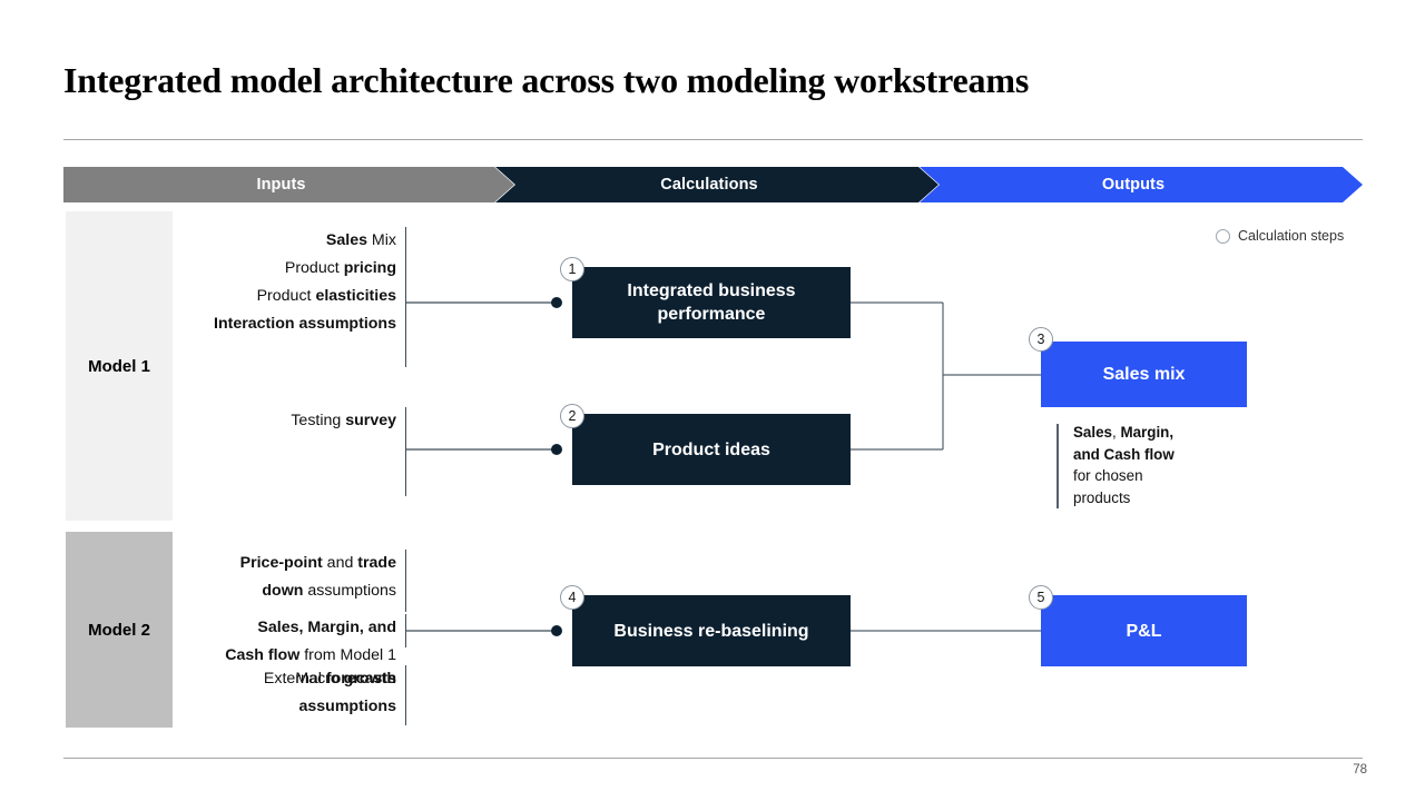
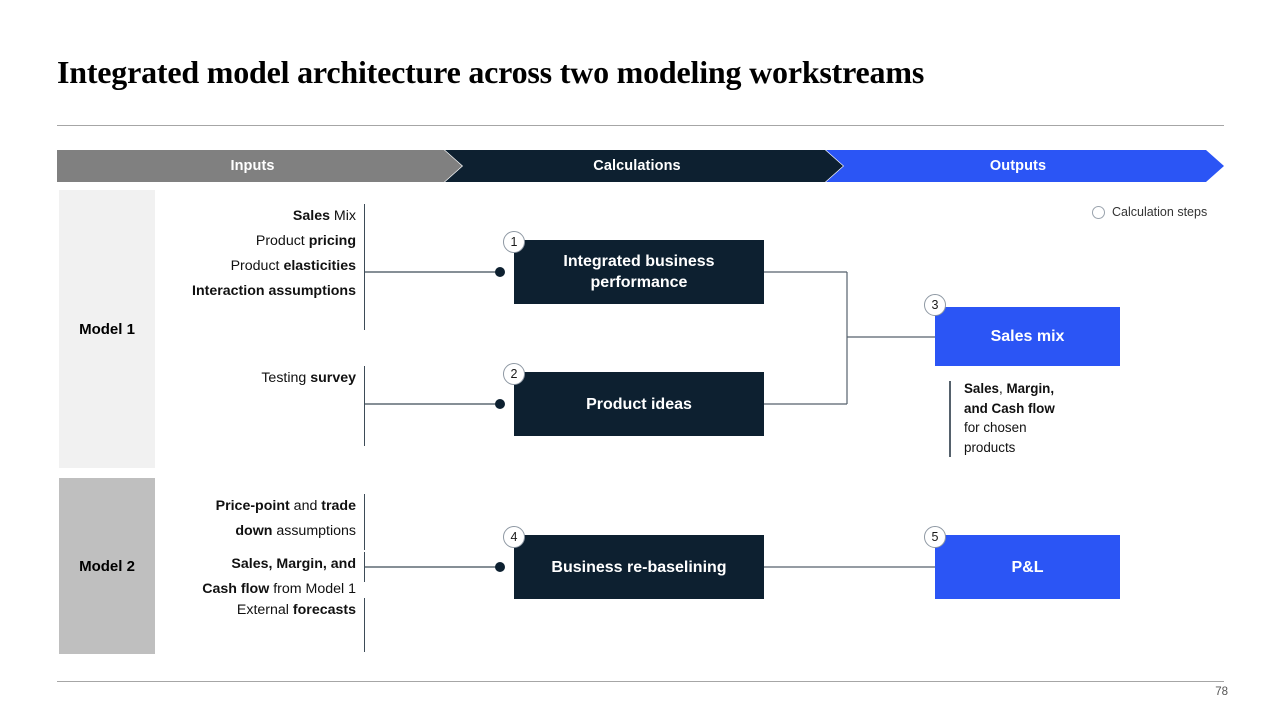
  Integrated model architecture across two modeling workstreams
  Inputs
  Calculations
  Outputs
  Calculation steps
  Model 1
  Model 2
  Sales Mix
  Product pricing
  Product elasticities
  Interaction assumptions
  Testing survey
  Price-point and trade
  down assumptions
  Sales, Margin, and
  Cash flow from Model 1
  External forecasts
- Macro growth
- assumptions
  Integrated business performance
  1
  Product ideas
  2
  Sales mix
  3
  Business re-baselining
  4
  P&L
  5
  Sales, Margin,
  and Cash flow
  for chosen
  products
  78
